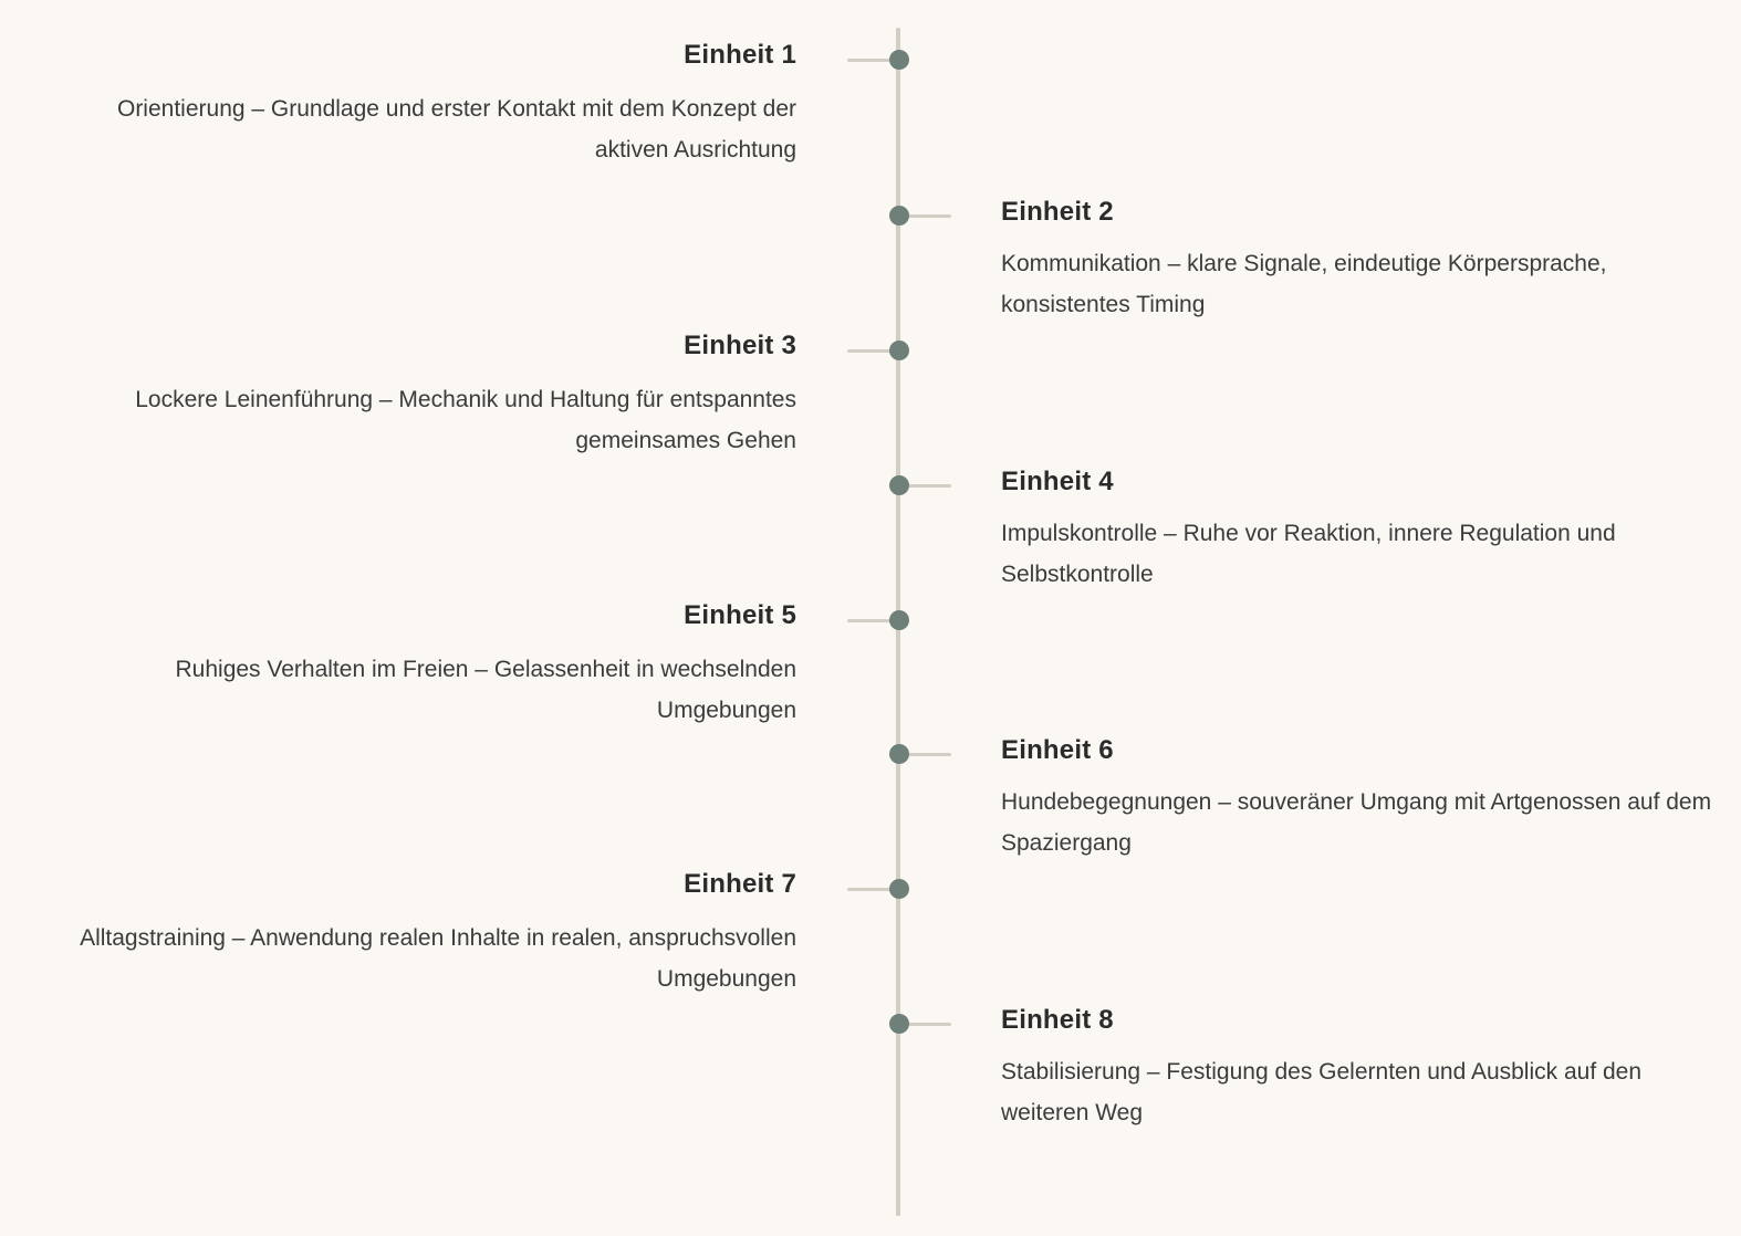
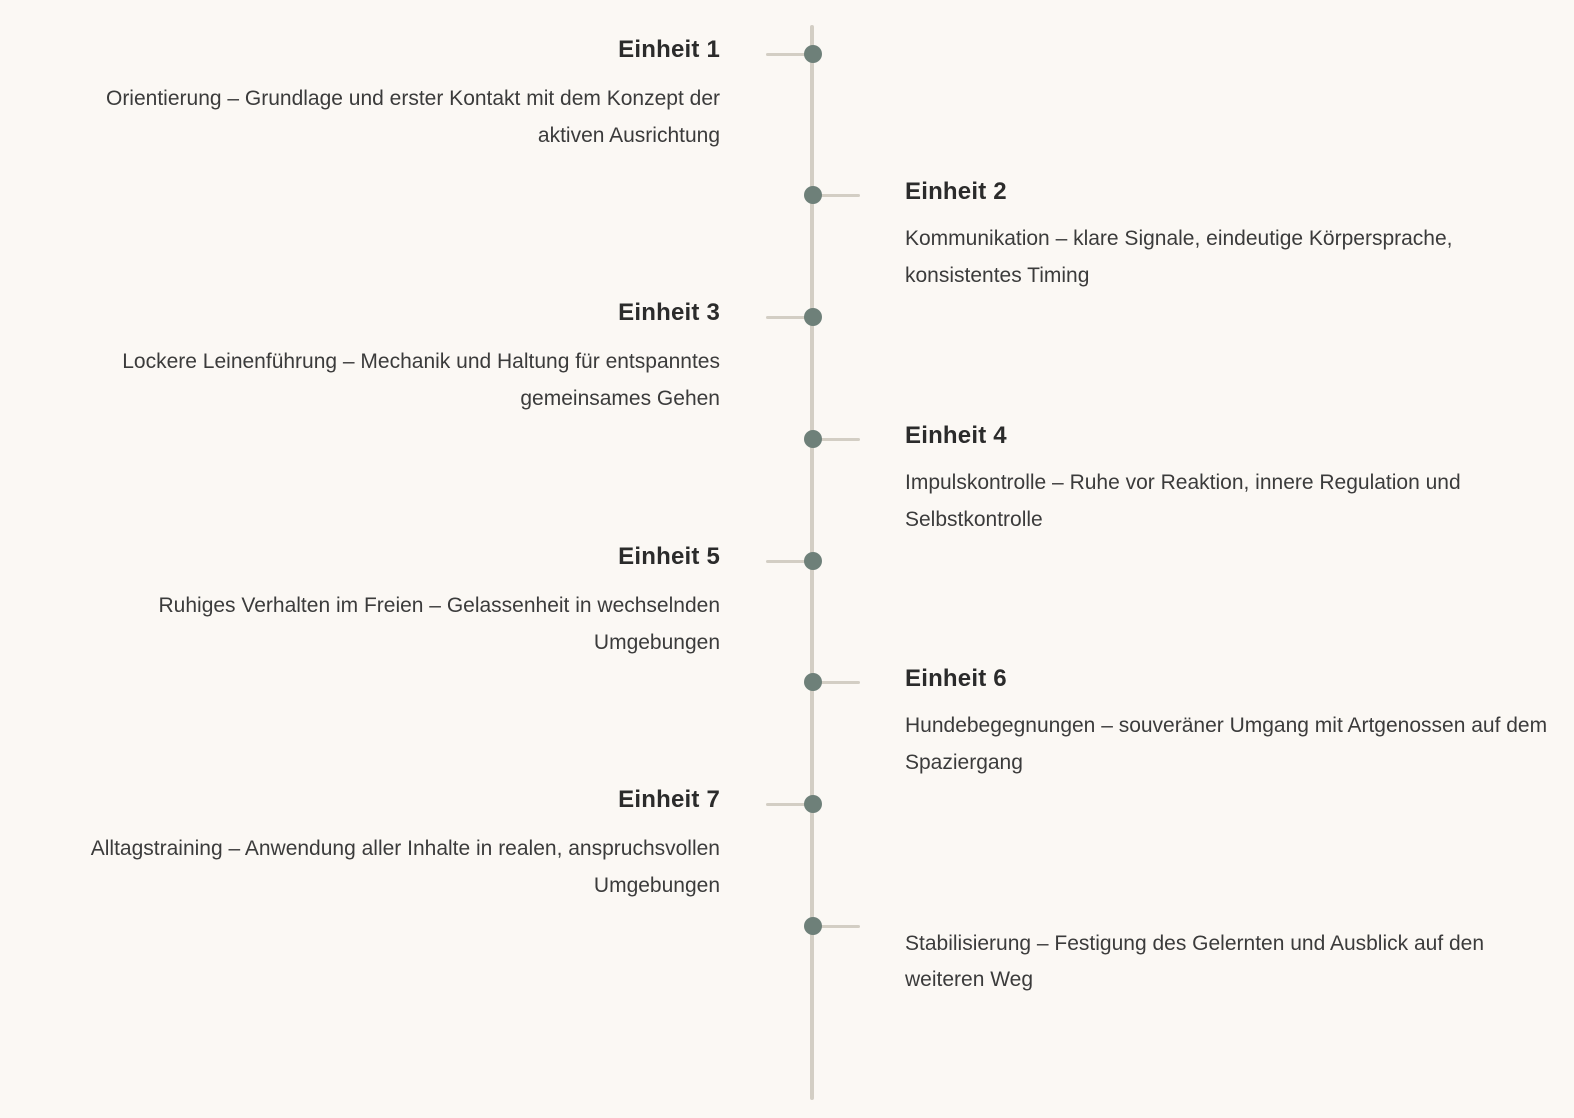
  Einheit 1
  Orientierung – Grundlage und erster Kontakt mit dem Konzept der aktiven Ausrichtung
  Einheit 2
  Kommunikation – klare Signale, eindeutige Körpersprache, konsistentes Timing
  Einheit 3
  Lockere Leinenführung – Mechanik und Haltung für entspanntes gemeinsames Gehen
  Einheit 4
  Impulskontrolle – Ruhe vor Reaktion, innere Regulation und Selbstkontrolle
  Einheit 5
  Ruhiges Verhalten im Freien – Gelassenheit in wechselnden Umgebungen
  Einheit 6
  Hundebegegnungen – souveräner Umgang mit Artgenossen auf dem Spaziergang
  Einheit 7
- Alltagstraining – Anwendung realen Inhalte in realen, anspruchsvollen Umgebungen
+ Alltagstraining – Anwendung aller Inhalte in realen, anspruchsvollen Umgebungen
- Einheit 8
  Stabilisierung – Festigung des Gelernten und Ausblick auf den weiteren Weg
